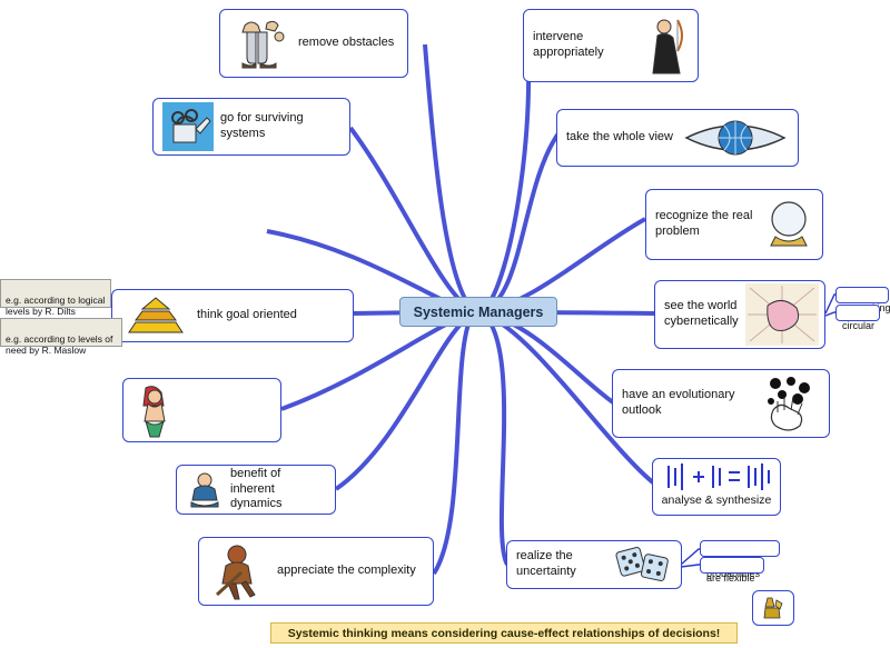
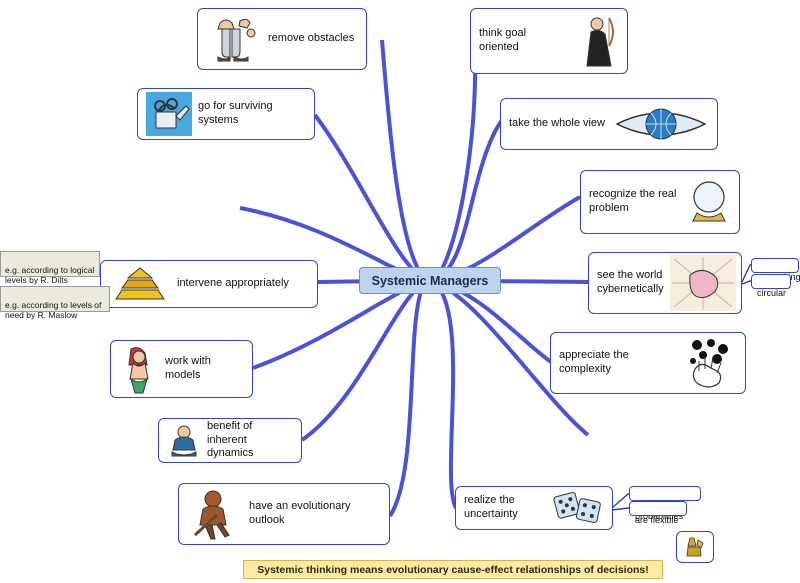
  Systemic Managers
  remove obstacles
  go for surviving systems
- think goal oriented
+ intervene appropriately
+ work with models
  benefit of inherent
  dynamics
- appreciate the complexity
+ have an evolutionary outlook
- intervene appropriately
+ think goal oriented
  take the whole view
  recognize the real
  problem
  see the world
  cybernetically
- have an evolutionary outlook
+ appreciate the complexity
- analyse & synthesize
  realize the uncertainty
  circular
  are flexible
  e.g. according to logical
  levels by R. Dilts
  e.g. according to levels of
  need by R. Maslow
- Systemic thinking means considering cause-effect relationships of decisions!
+ Systemic thinking means evolutionary cause-effect relationships of decisions!
